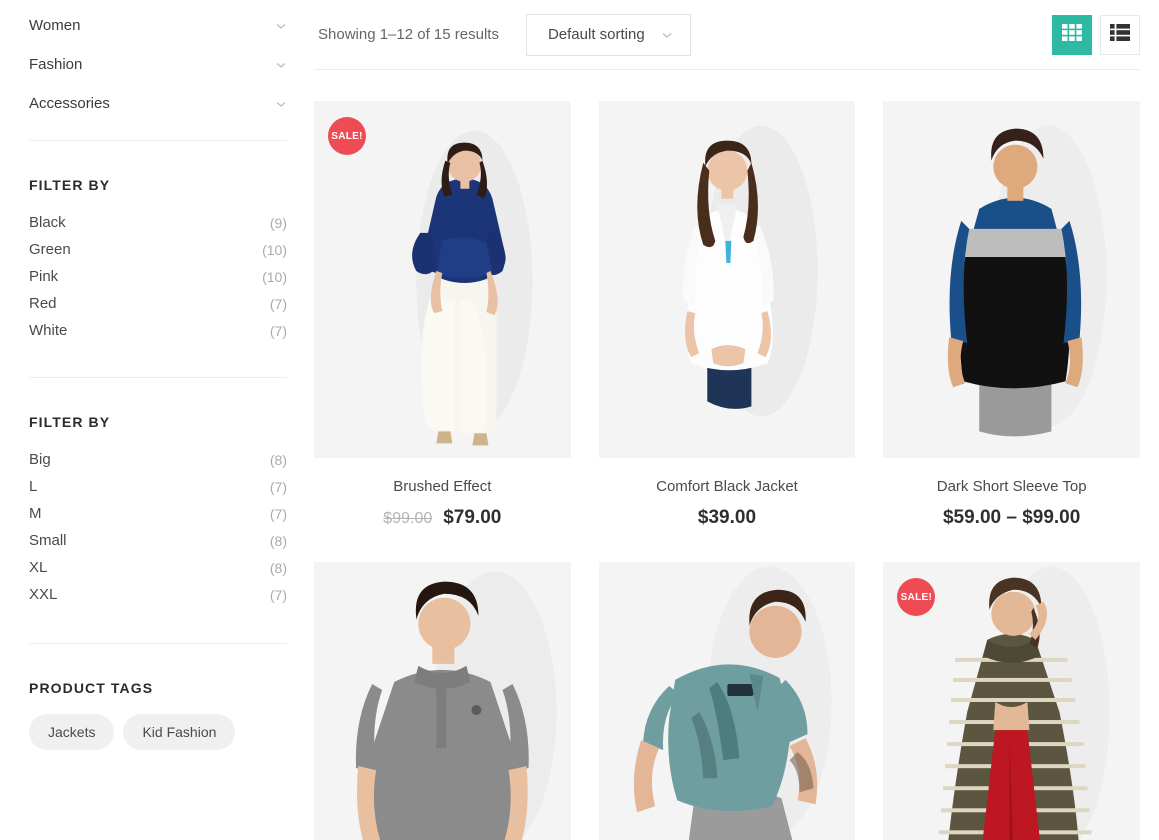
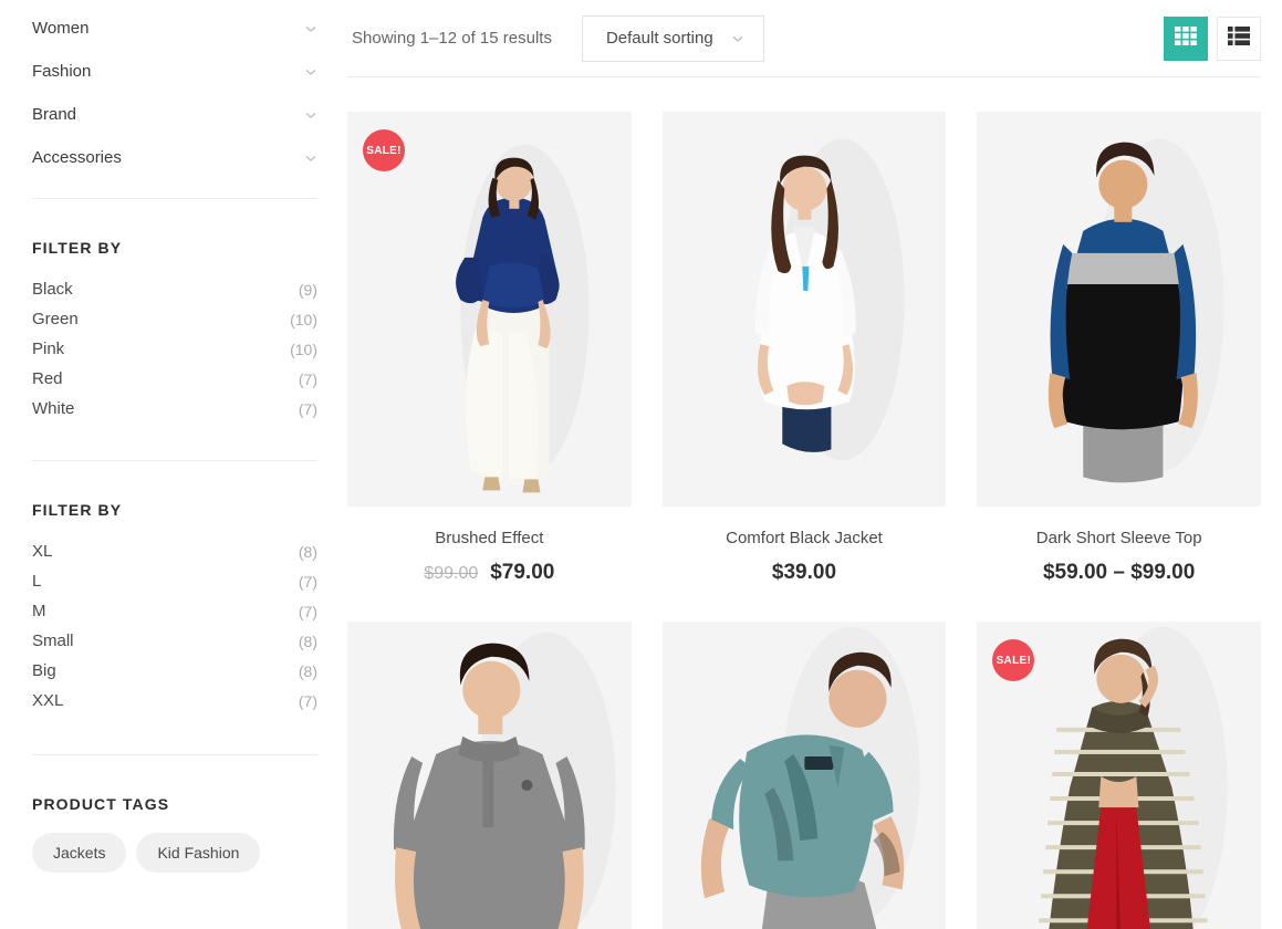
  Women
  Fashion
+ Brand
  Accessories
  FILTER BY
  Black
  (9)
  Green
  (10)
  Pink
  (10)
  Red
  (7)
  White
  (7)
  FILTER BY
- Big
+ XL
  (8)
  L
  (7)
  M
  (7)
  Small
  (8)
- XL
+ Big
  (8)
  XXL
  (7)
  PRODUCT TAGS
  Jackets
  Kid Fashion
  Showing 1–12 of 15 results
  Default sorting
  SALE!
  Brushed Effect
  $99.00 $79.00
  Comfort Black Jacket
  $39.00
  Dark Short Sleeve Top
  $59.00 – $99.00
  SALE!
